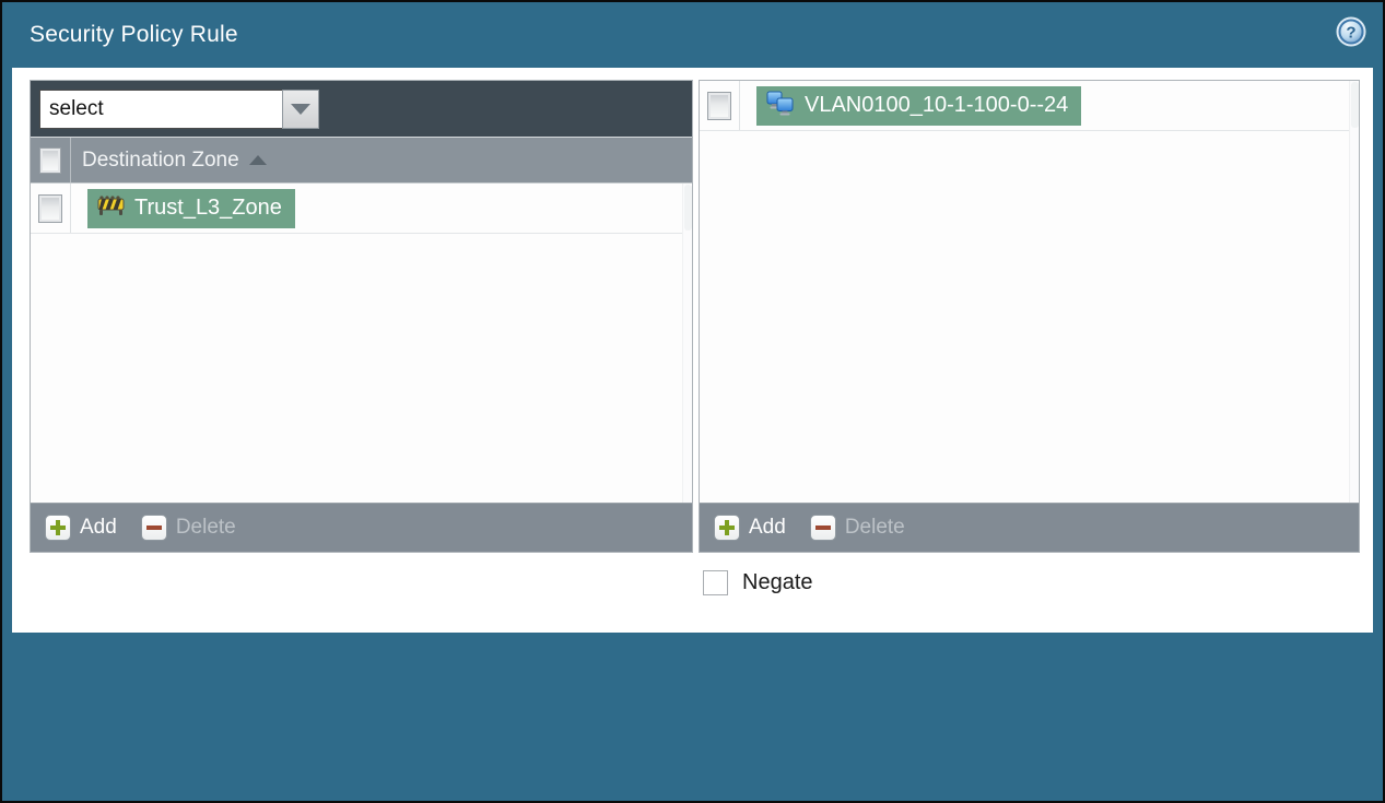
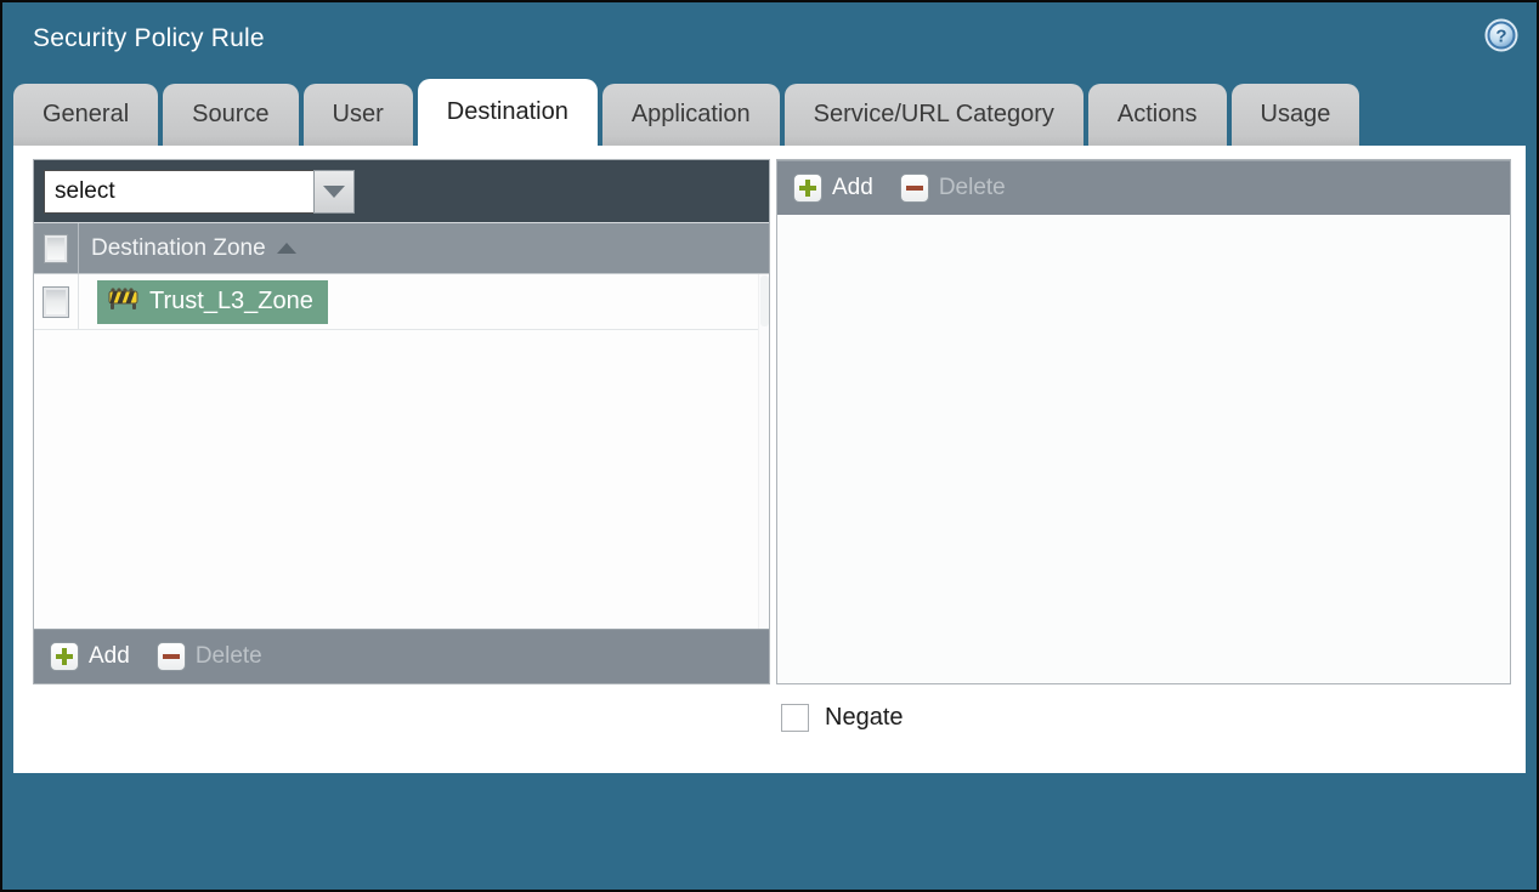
  Security Policy Rule
  ?
+ General
+ Source
+ User
+ Destination
+ Application
+ Service/URL Category
+ Actions
+ Usage
  select
  Destination Zone
  Trust_L3_Zone
  Add
  Delete
- VLAN0100_10-1-100-0--24
  Add
  Delete
  Negate
